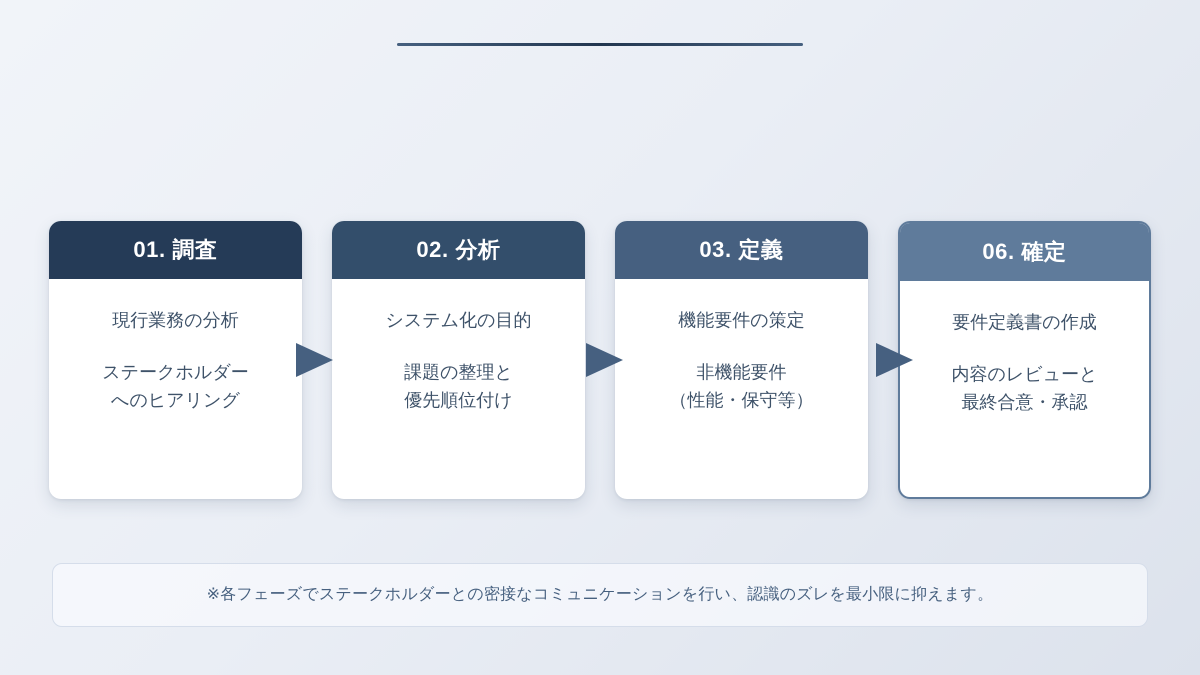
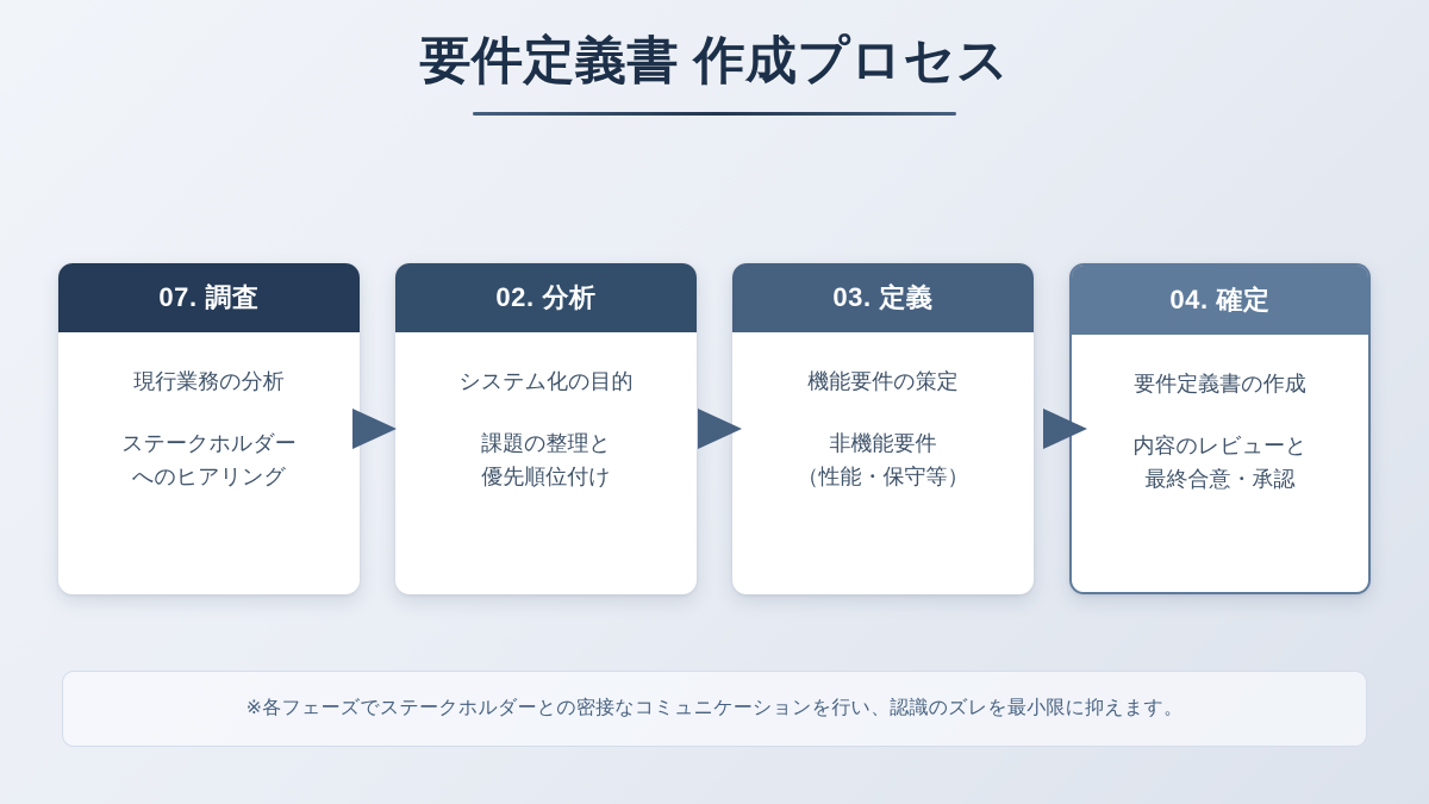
+ 要件定義書 作成プロセス
- 01. 調査
+ 07. 調査
  現行業務の分析
  ステークホルダー
  へのヒアリング
  02. 分析
  システム化の目的
  課題の整理と
  優先順位付け
  03. 定義
  機能要件の策定
  非機能要件
  （性能・保守等）
- 06. 確定
+ 04. 確定
  要件定義書の作成
  内容のレビューと
  最終合意・承認
  ※各フェーズでステークホルダーとの密接なコミュニケーションを行い、認識のズレを最小限に抑えます。
